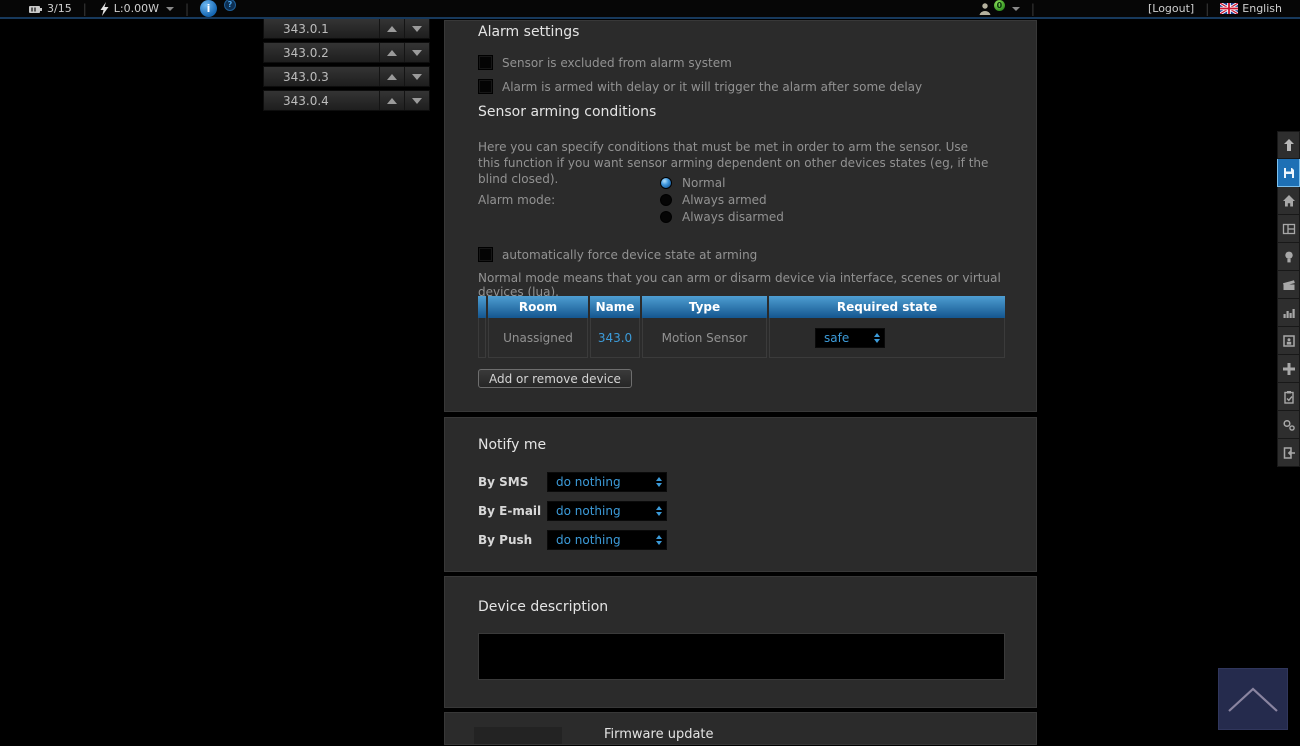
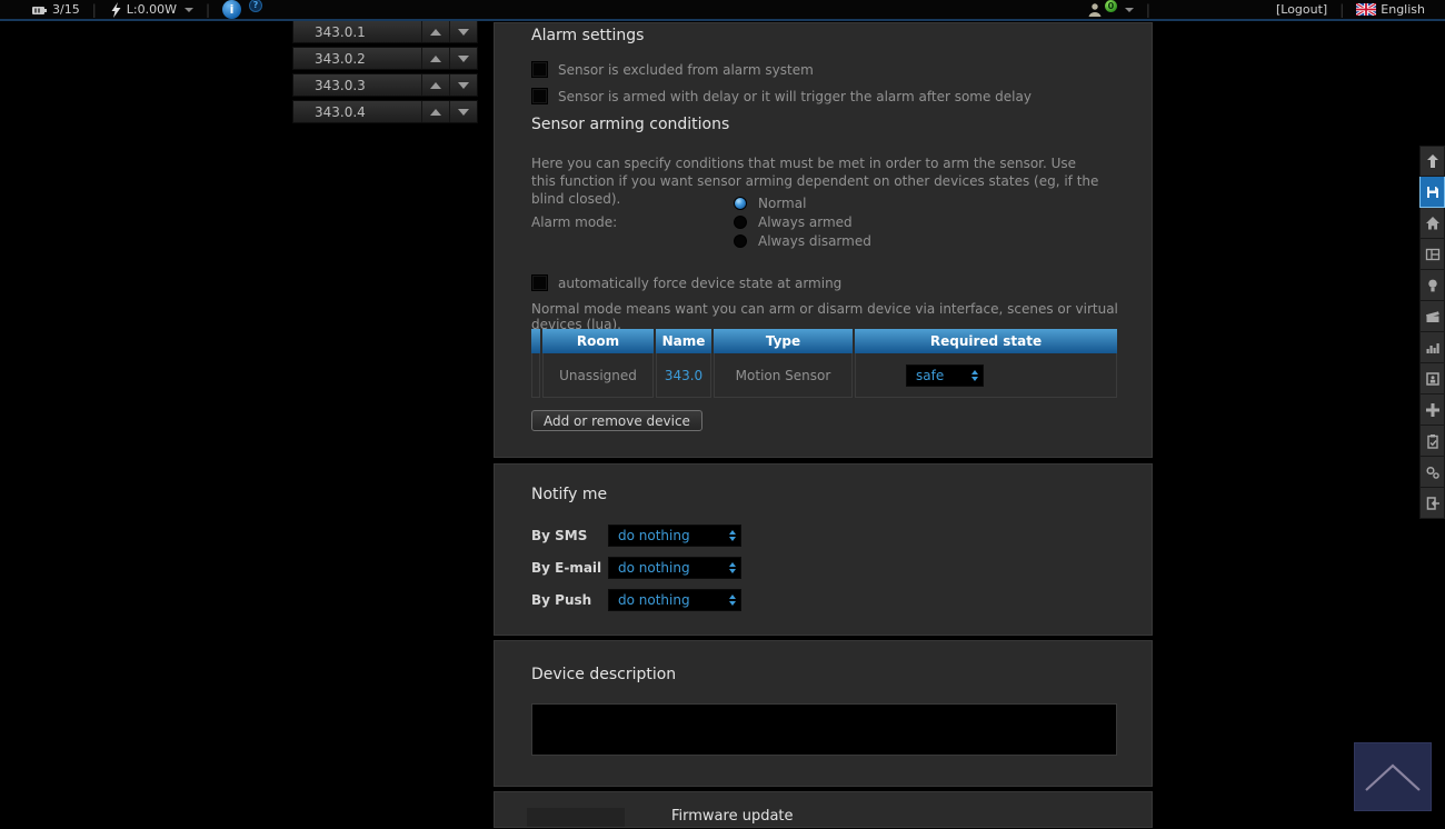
  3/15
  |
  L:0.00W
  |
  i
  ?
  0
  |
  [Logout]
  |
  English
  343.0.1
  343.0.2
  343.0.3
  343.0.4
  Alarm settings
  Sensor is excluded from alarm system
- Alarm is armed with delay or it will trigger the alarm after some delay
+ Sensor is armed with delay or it will trigger the alarm after some delay
  Sensor arming conditions
  Here you can specify conditions that must be met in order to arm the sensor. Use this function if you want sensor arming dependent on other devices states (eg, if the blind closed).
  Alarm mode:
  Normal
  Always armed
  Always disarmed
  automatically force device state at arming
- Normal mode means that you can arm or disarm device via interface, scenes or virtual devices (lua).
+ Normal mode means want you can arm or disarm device via interface, scenes or virtual devices (lua).
  Room
  Name
  Type
  Required state
  Unassigned
  343.0
  Motion Sensor
  safe
  Add or remove device
  Notify me
  By SMS
  do nothing
  By E-mail
  do nothing
  By Push
  do nothing
  Device description
  Firmware update
